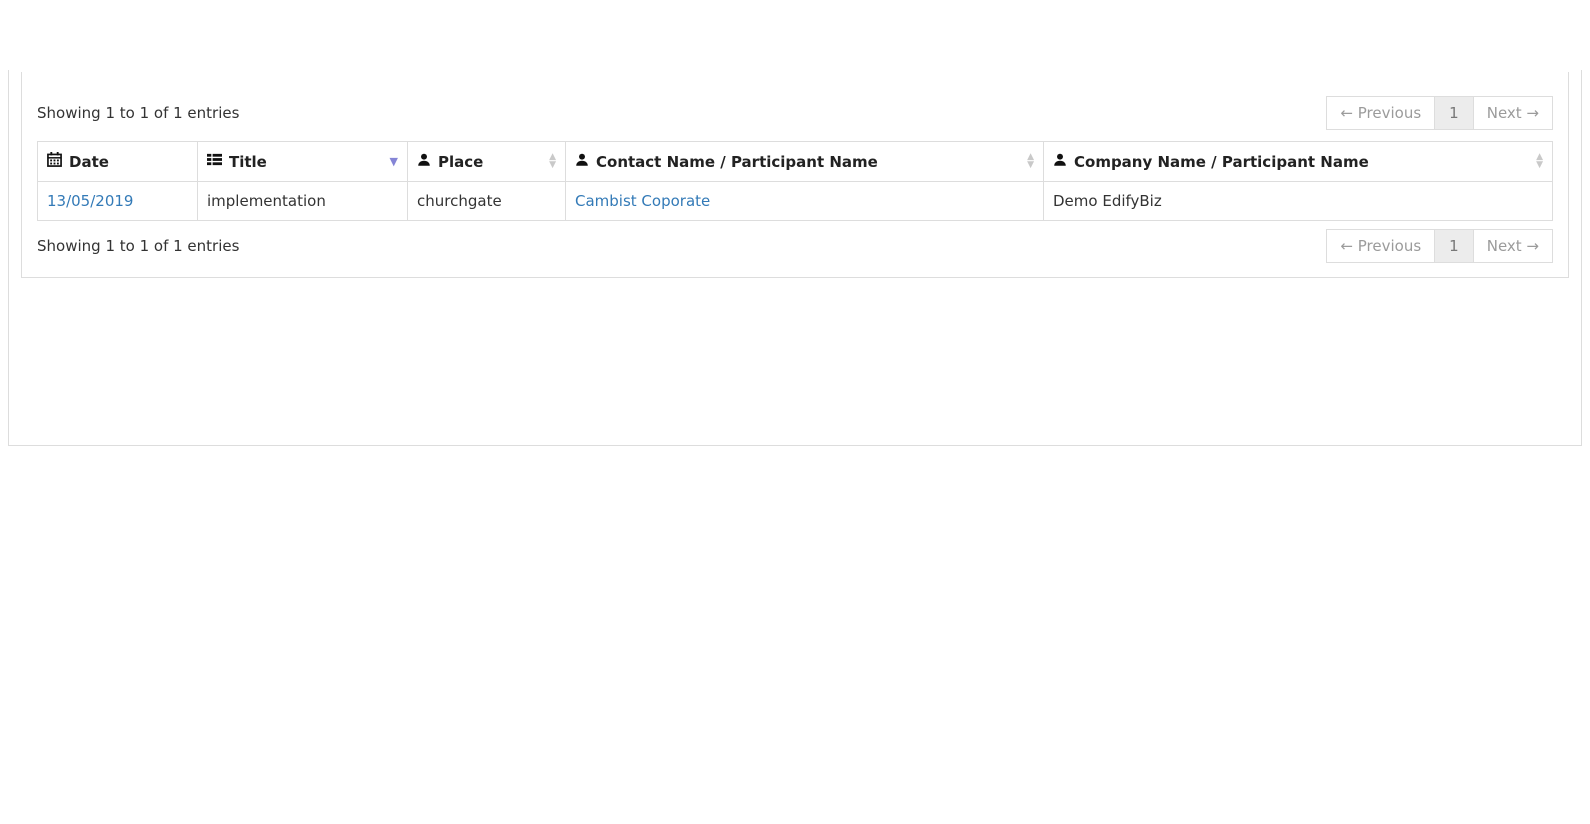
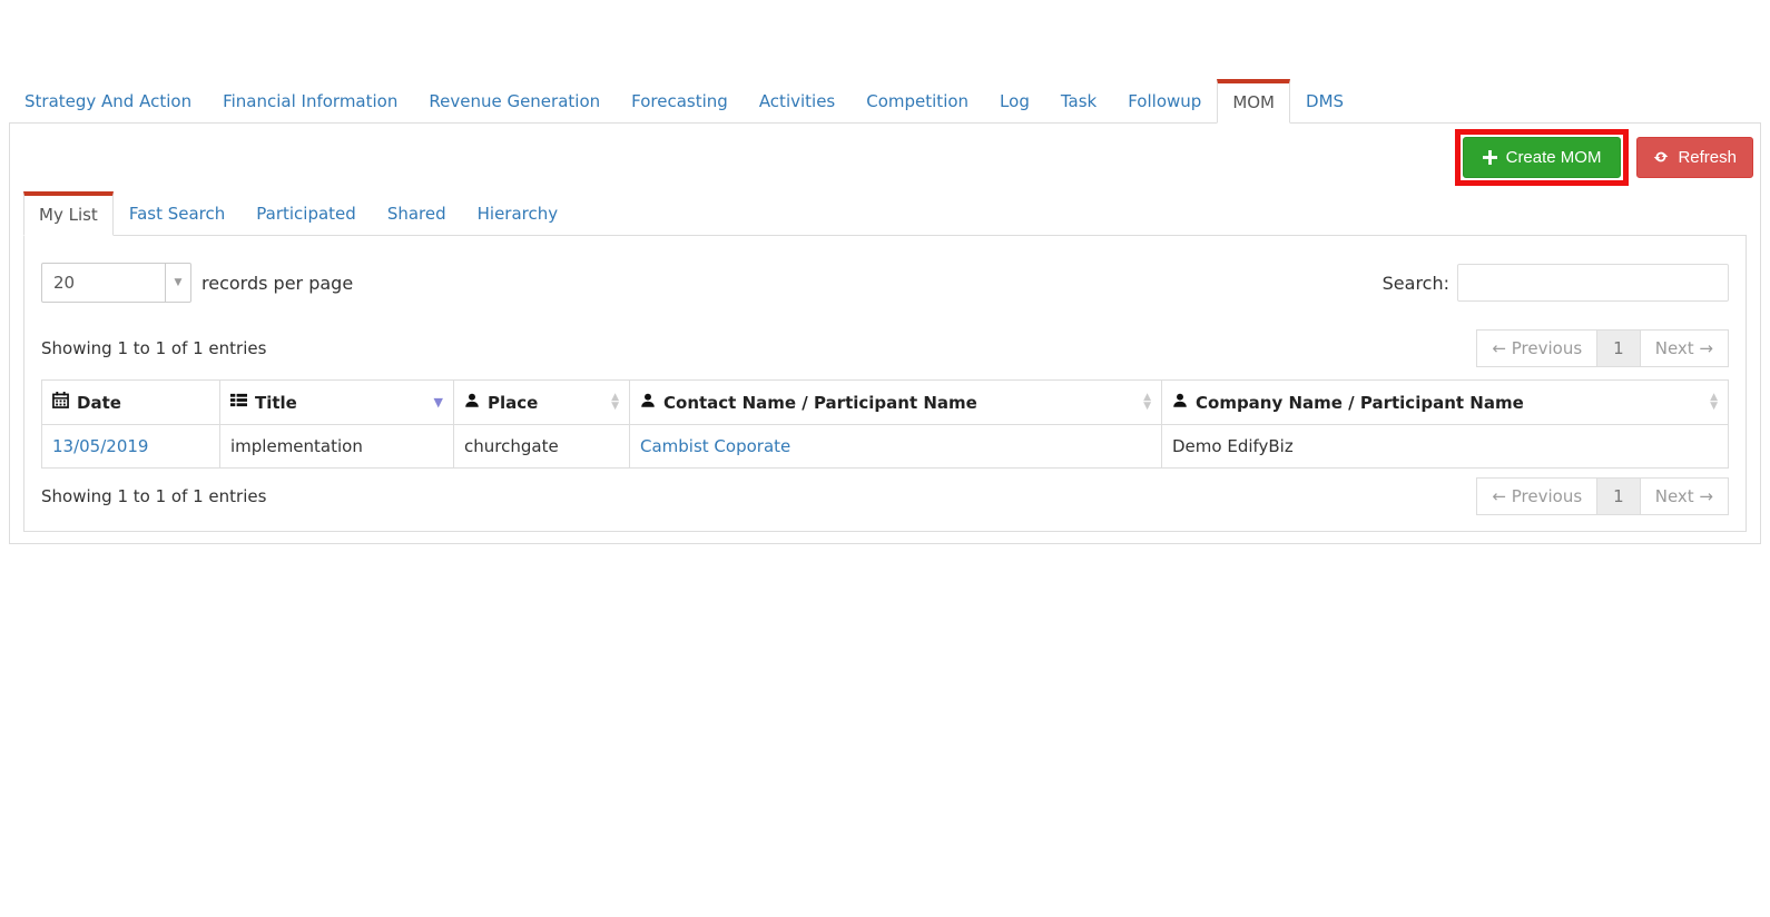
+ Strategy And Action
+ Financial Information
+ Revenue Generation
+ Forecasting
+ Activities
+ Competition
+ Log
+ Task
+ Followup
+ MOM
+ DMS
+ Create MOM
+ Refresh
+ My List
+ Fast Search
+ Participated
+ Shared
+ Hierarchy
+ 20
+ ▼
+ records per page
+ Search:
  Showing 1 to 1 of 1 entries
  ← Previous
  1
  Next →
  Date	Title ▼	Place ▲▼	Contact Name / Participant Name ▲▼	Company Name / Participant Name ▲▼
  13/05/2019	implementation	churchgate	Cambist Coporate	Demo EdifyBiz
  Showing 1 to 1 of 1 entries
  ← Previous
  1
  Next →
